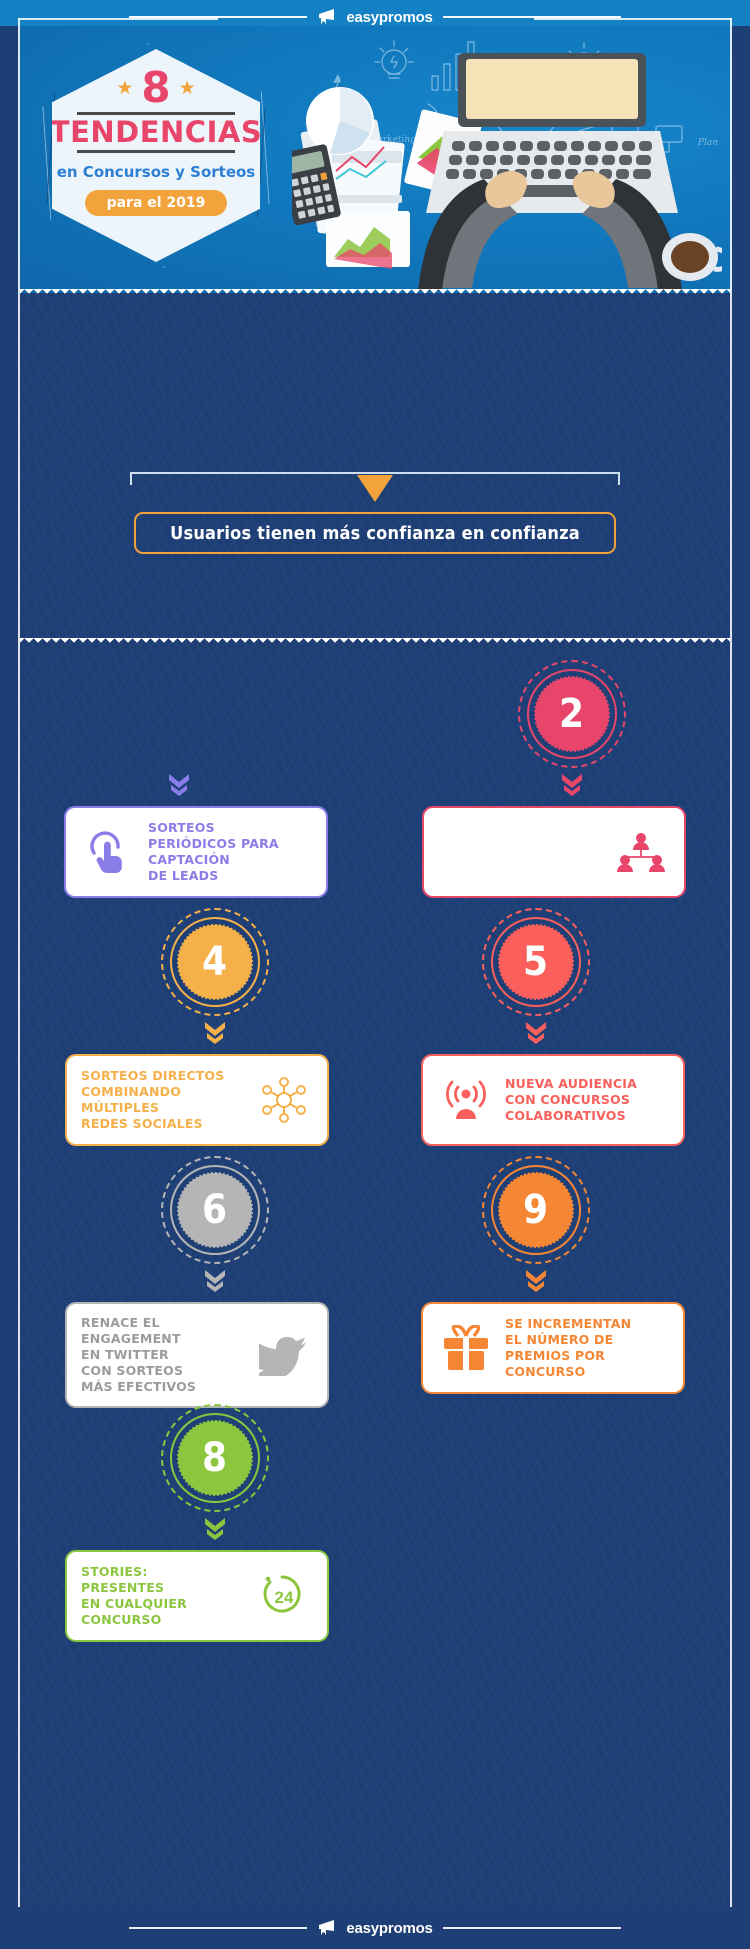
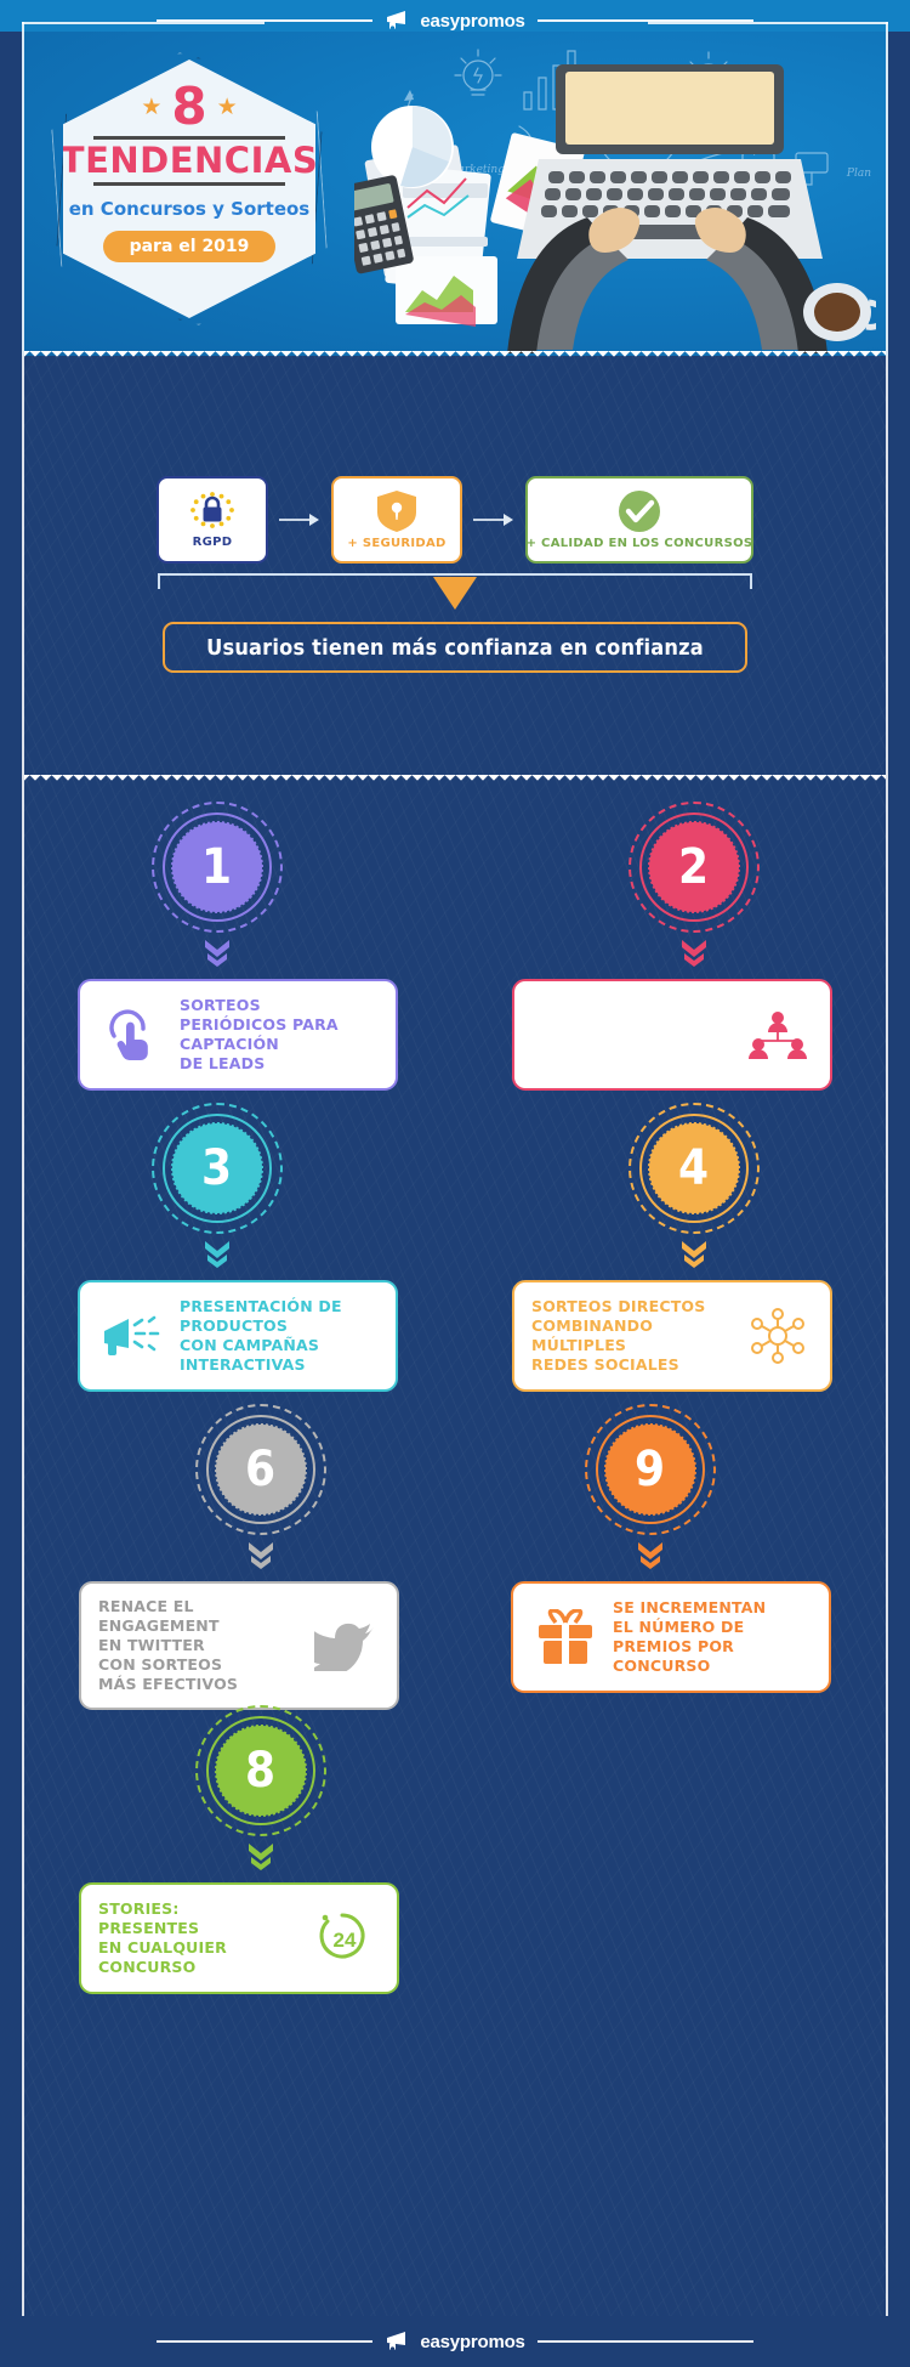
  easypromos
  rketing
  Plan
  ★
  8
  ★
  TENDENCIAS
  en Concursos y Sorteos
  para el 2019
+ RGPD
+ + SEGURIDAD
+ + CALIDAD EN LOS CONCURSOS
  Usuarios tienen más confianza en confianza
+ 1
  SORTEOS
  PERIÓDICOS PARA
  CAPTACIÓN
  DE LEADS
  2
+ 3
+ PRESENTACIÓN DE
+ PRODUCTOS
+ CON CAMPAÑAS
+ INTERACTIVAS
  4
  SORTEOS DIRECTOS
  COMBINANDO
  MÚLTIPLES
  REDES SOCIALES
- 5
- NUEVA AUDIENCIA
- CON CONCURSOS
- COLABORATIVOS
  6
  RENACE EL
  ENGAGEMENT
  EN TWITTER
  CON SORTEOS
  MÁS EFECTIVOS
  9
  SE INCREMENTAN
  EL NÚMERO DE
  PREMIOS POR
  CONCURSO
  8
  24
  STORIES:
  PRESENTES
  EN CUALQUIER
  CONCURSO
  easypromos
